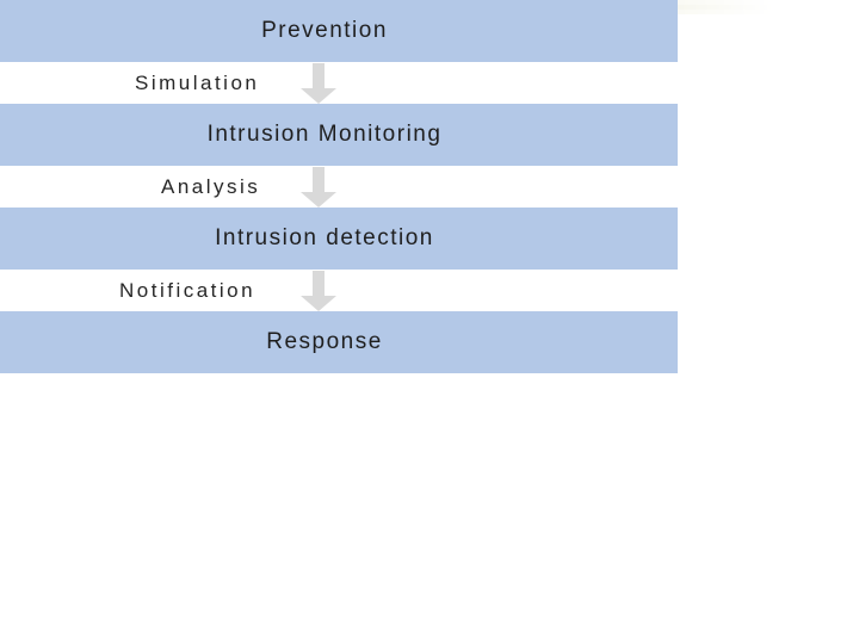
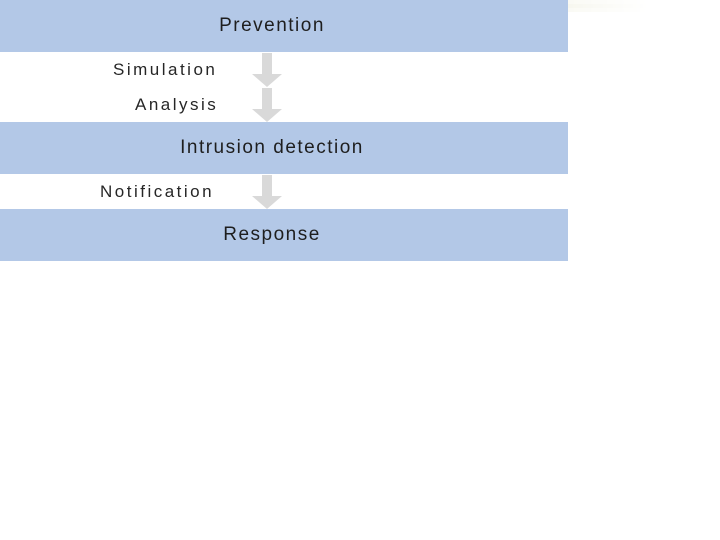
  Prevention
  Simulation
- Intrusion Monitoring
  Analysis
  Intrusion detection
  Notification
  Response
